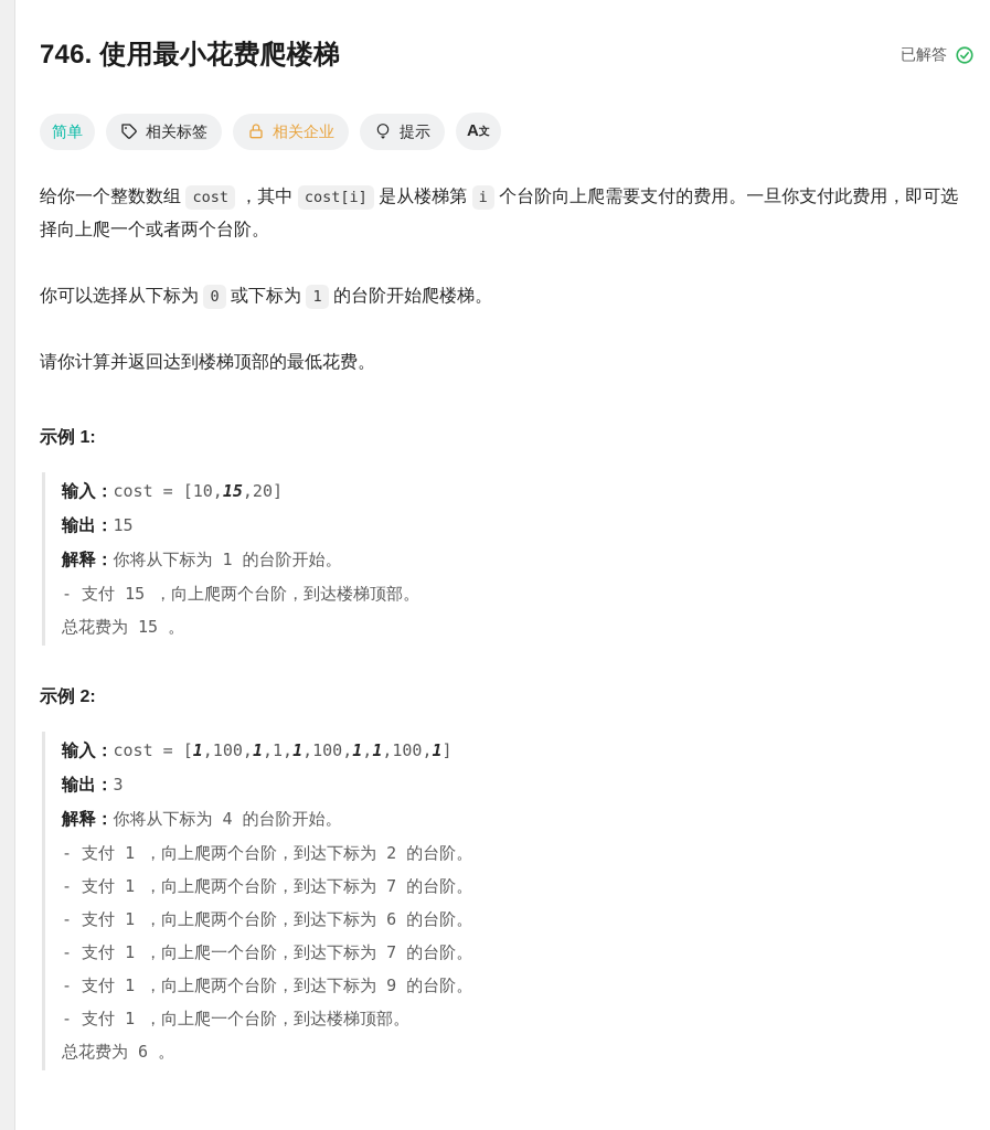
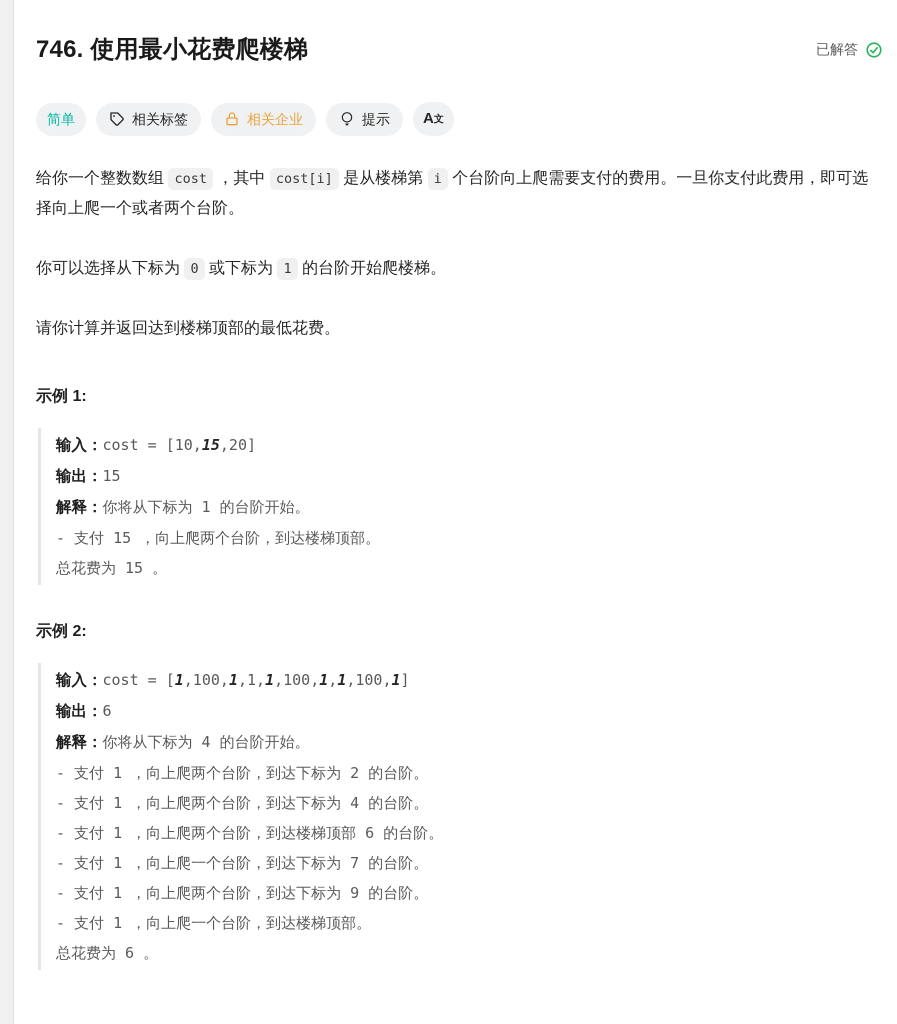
  746. 使用最小花费爬楼梯
  已解答
  简单
  相关标签
  相关企业
  提示
  A文
  给你一个整数数组 cost ，其中 cost[i] 是从楼梯第 i 个台阶向上爬需要支付的费用。一旦你支付此费用，即可选择向上爬一个或者两个台阶。
  你可以选择从下标为 0 或下标为 1 的台阶开始爬楼梯。
  请你计算并返回达到楼梯顶部的最低花费。
  示例 1:
  输入：cost = [10,15,20]
  输出：15
  解释：你将从下标为 1 的台阶开始。
  - 支付 15 ，向上爬两个台阶，到达楼梯顶部。
  总花费为 15 。
  示例 2:
  输入：cost = [1,100,1,1,1,100,1,1,100,1]
- 输出：3
+ 输出：6
  解释：你将从下标为 4 的台阶开始。
  - 支付 1 ，向上爬两个台阶，到达下标为 2 的台阶。
- - 支付 1 ，向上爬两个台阶，到达下标为 7 的台阶。
+ - 支付 1 ，向上爬两个台阶，到达下标为 4 的台阶。
- - 支付 1 ，向上爬两个台阶，到达下标为 6 的台阶。
+ - 支付 1 ，向上爬两个台阶，到达楼梯顶部 6 的台阶。
  - 支付 1 ，向上爬一个台阶，到达下标为 7 的台阶。
  - 支付 1 ，向上爬两个台阶，到达下标为 9 的台阶。
  - 支付 1 ，向上爬一个台阶，到达楼梯顶部。
  总花费为 6 。
